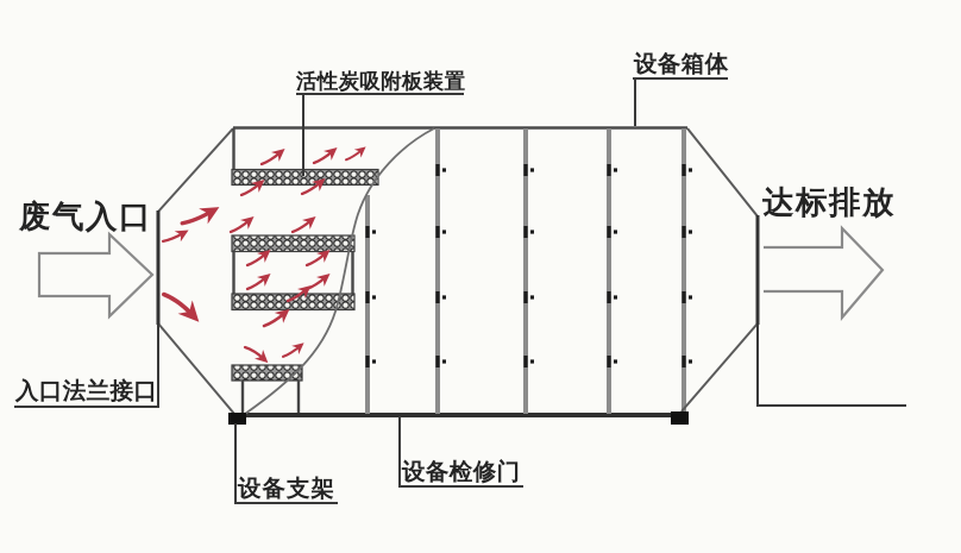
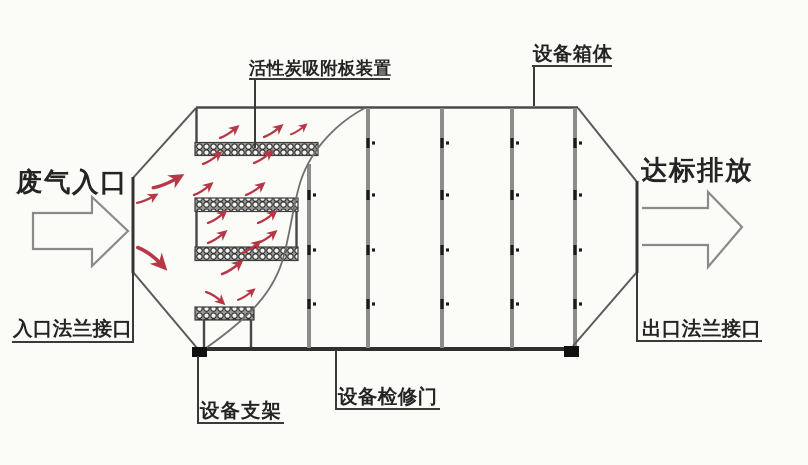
  活性炭吸附板装置
  设备箱体
  废气入口
  达标排放
  入口法兰接口
+ 出口法兰接口
  设备支架
  设备检修门
